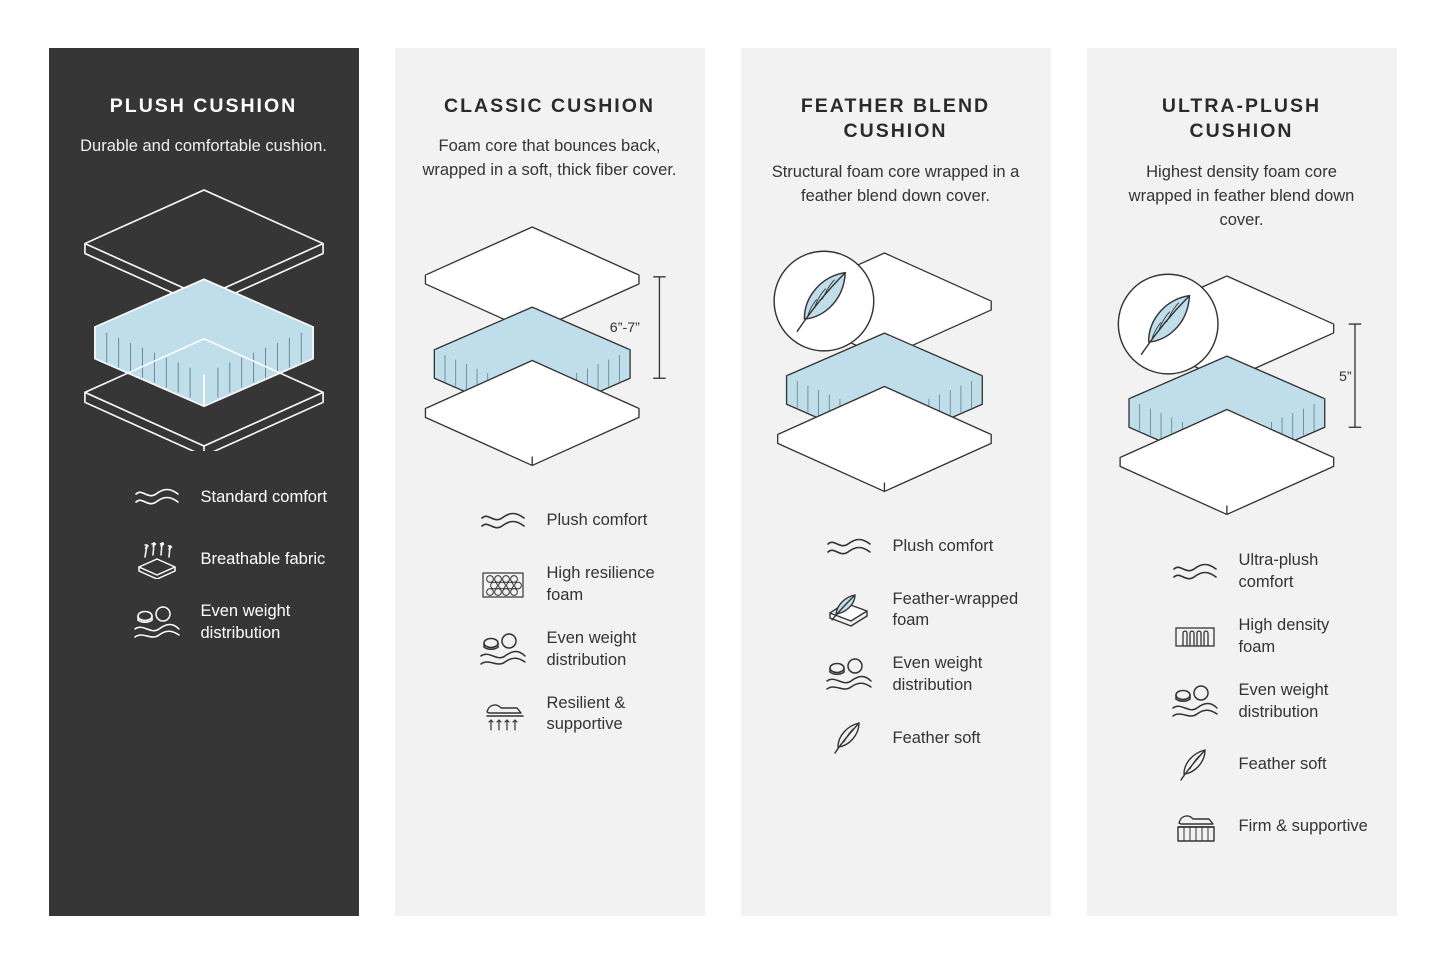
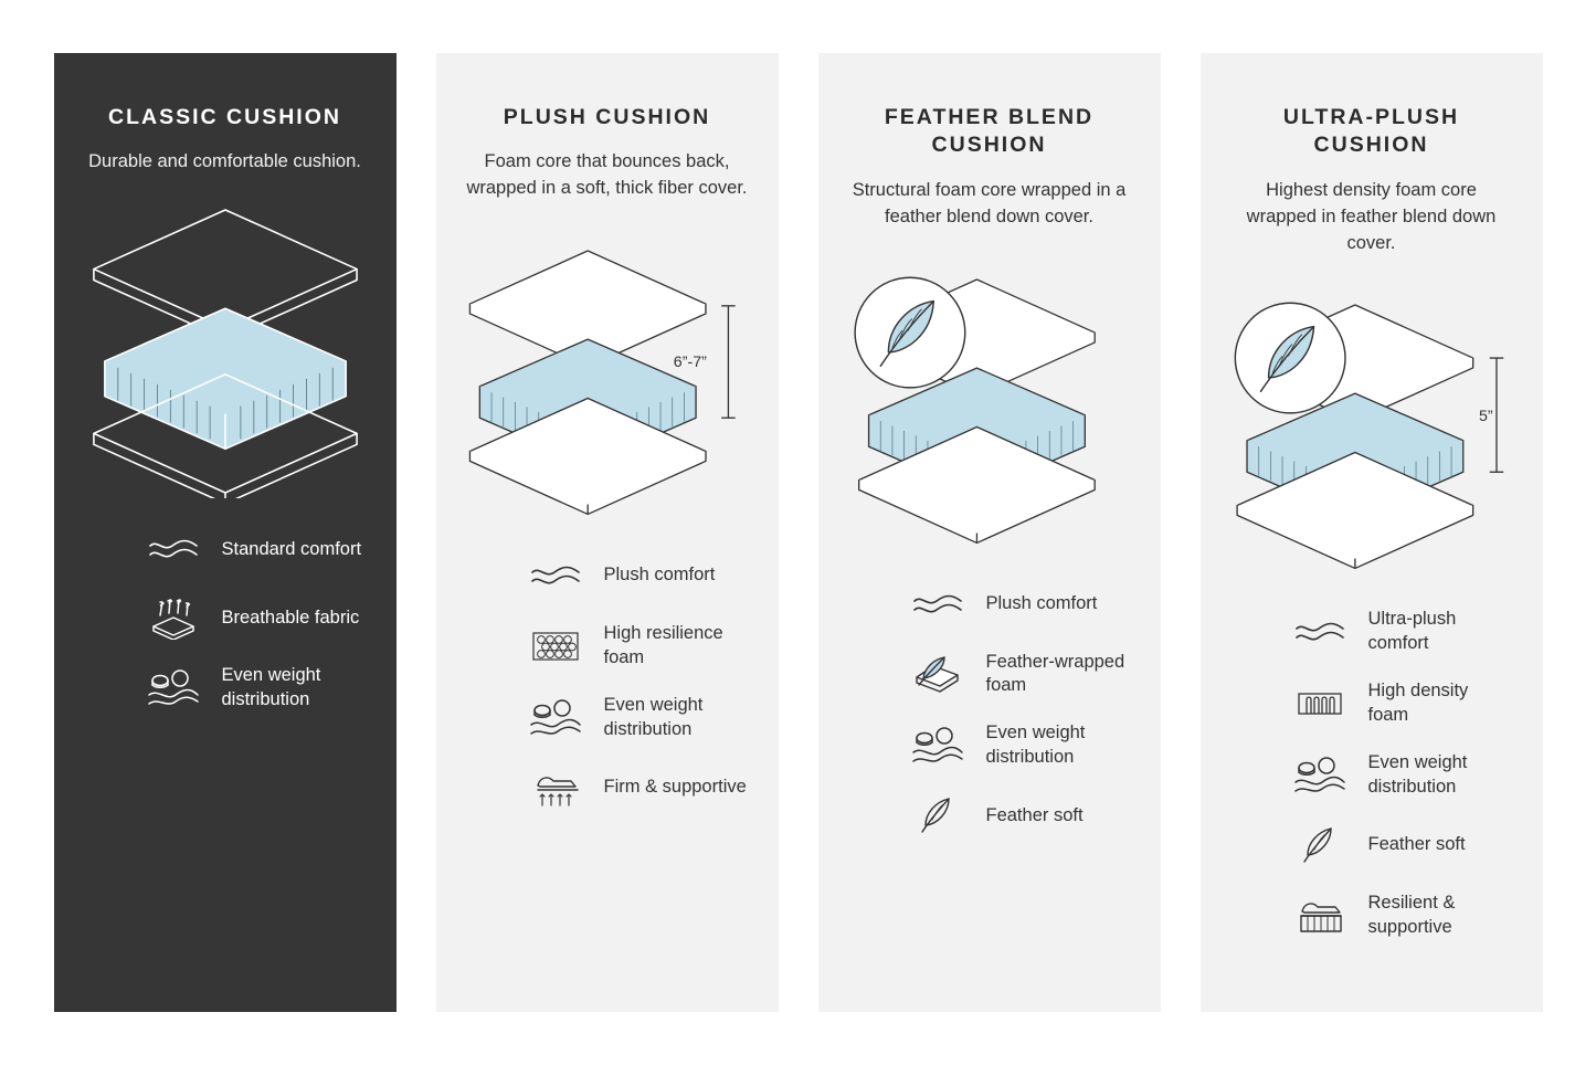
- PLUSH CUSHION
+ CLASSIC CUSHION
  Durable and comfortable cushion.
  Standard comfort
  Breathable fabric
  Even weight distribution
- CLASSIC CUSHION
+ PLUSH CUSHION
  Foam core that bounces back, wrapped in a soft, thick fiber cover.
  6”-7”
  Plush comfort
  High resilience foam
  Even weight distribution
- Resilient & supportive
+ Firm & supportive
  FEATHER BLEND CUSHION
  Structural foam core wrapped in a feather blend down cover.
  Plush comfort
  Feather-wrapped foam
  Even weight distribution
  Feather soft
  ULTRA-PLUSH CUSHION
  Highest density foam core wrapped in feather blend down cover.
  5”
  Ultra-plush comfort
  High density foam
  Even weight distribution
  Feather soft
- Firm & supportive
+ Resilient & supportive
